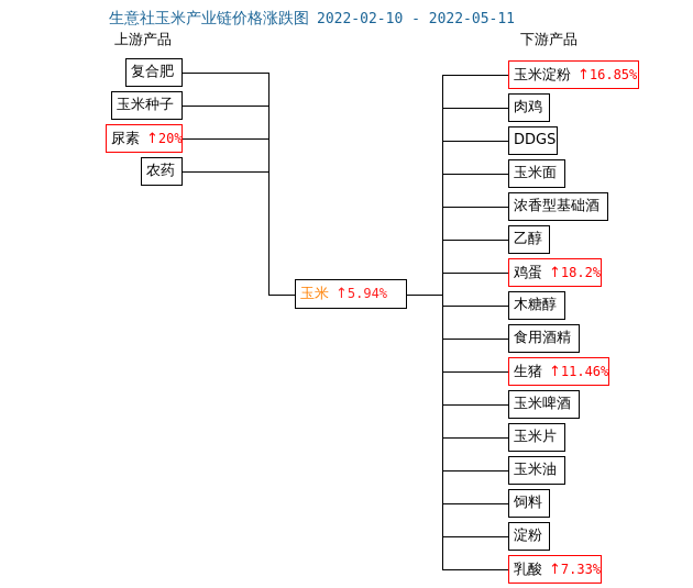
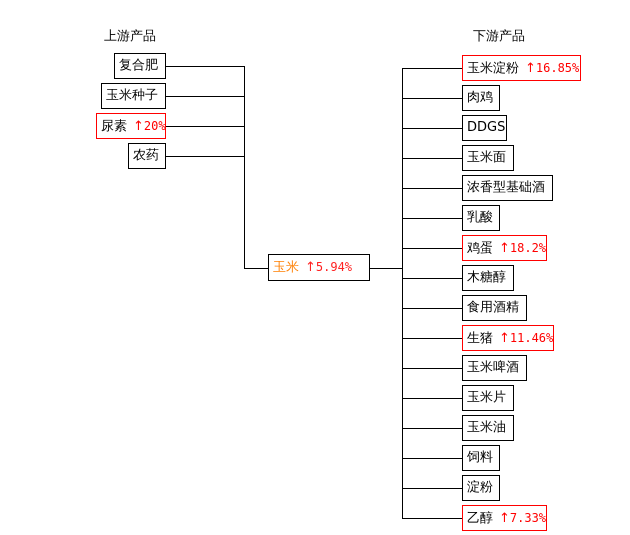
- 生意社玉米产业链价格涨跌图 2022-02-10 - 2022-05-11
  上游产品
  下游产品
  复合肥
  玉米种子
  尿素 ↑20%
  农药
  玉米 ↑5.94%
  玉米淀粉 ↑16.85%
  肉鸡
  DDGS
  玉米面
  浓香型基础酒
- 乙醇
+ 乳酸
  鸡蛋 ↑18.2%
  木糖醇
  食用酒精
  生猪 ↑11.46%
  玉米啤酒
  玉米片
  玉米油
  饲料
  淀粉
- 乳酸 ↑7.33%
+ 乙醇 ↑7.33%
